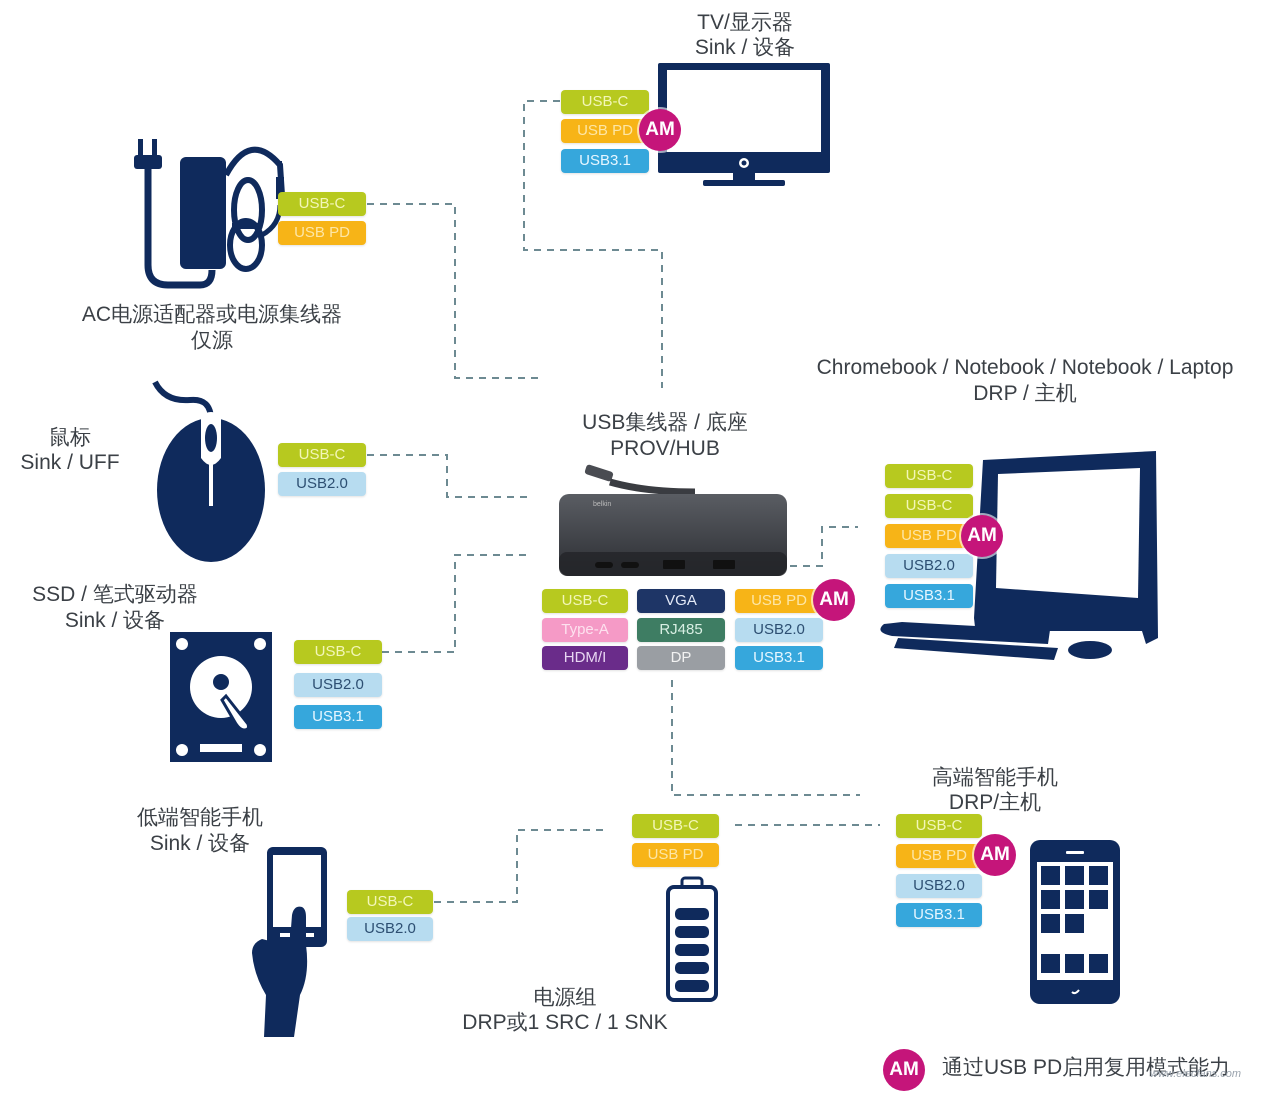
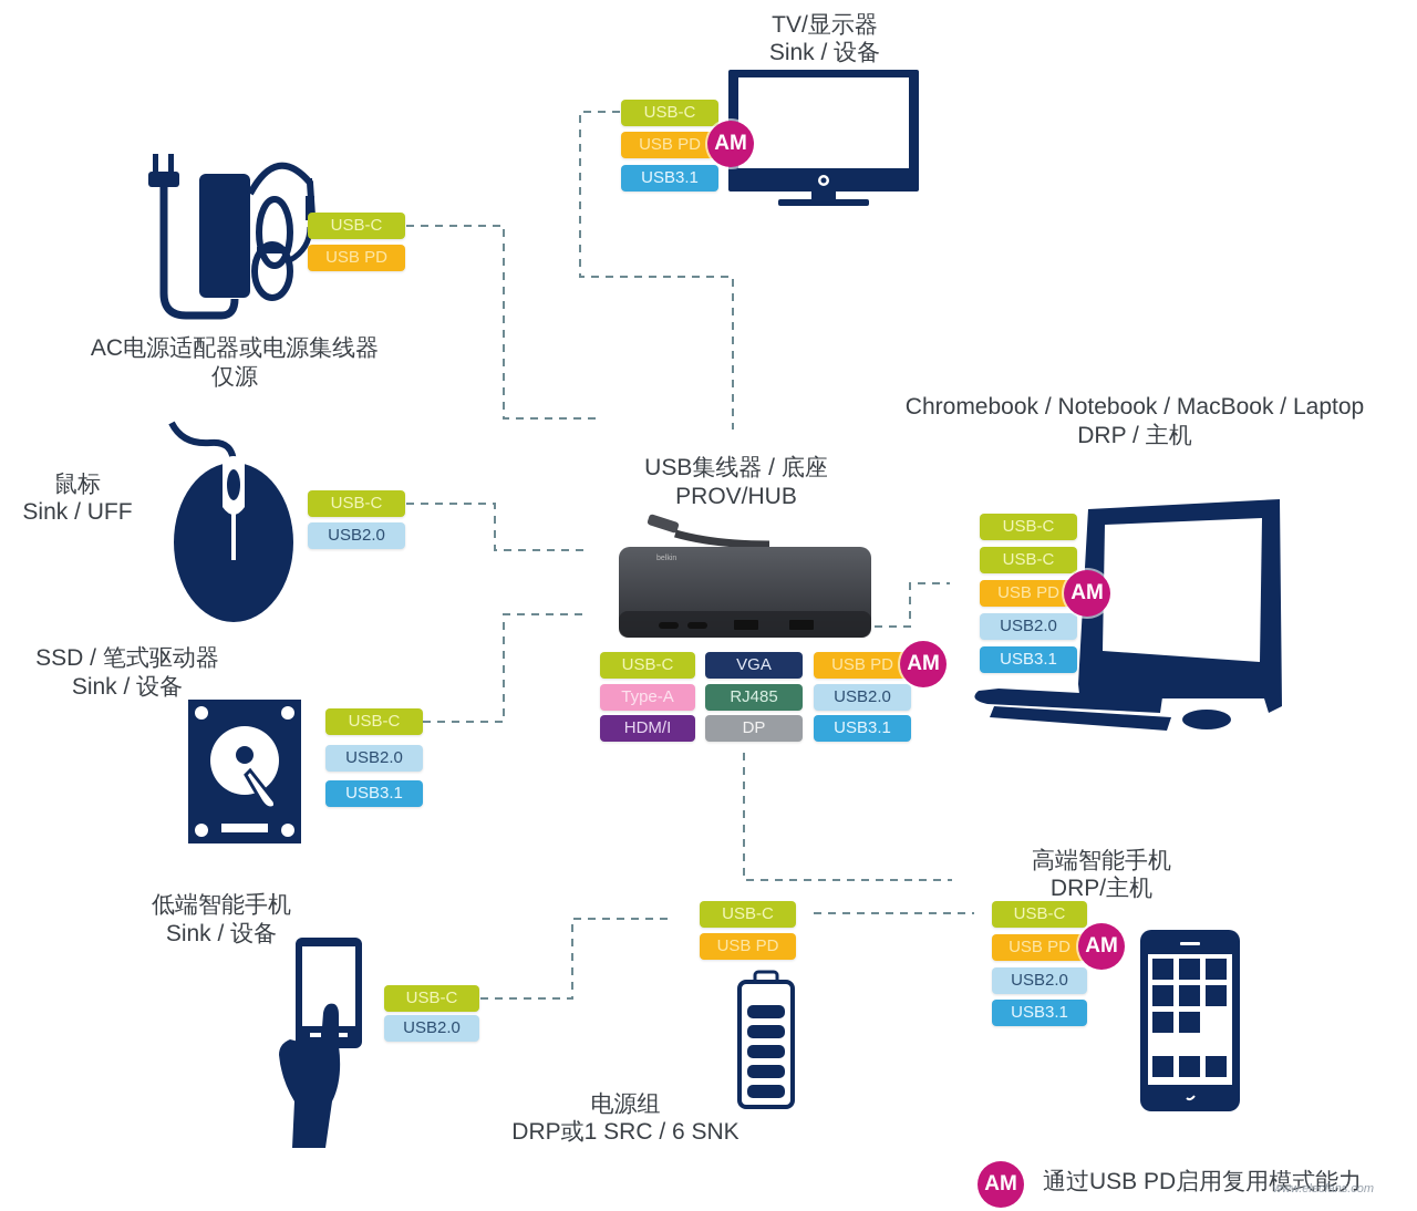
  TV/显示器
  Sink / 设备
  USB-C
  USB PD
  USB3.1
  AM
  USB-C
  USB PD
  AC电源适配器或电源集线器
  仅源
  鼠标
  Sink / UFF
  USB-C
  USB2.0
  SSD / 笔式驱动器
  Sink / 设备
  USB-C
  USB2.0
  USB3.1
  USB集线器 / 底座
  PROV/HUB
  USB-C
  Type-A
  HDM/I
  VGA
  RJ485
  DP
  USB PD
  USB2.0
  USB3.1
  AM
- Chromebook / Notebook / Notebook / Laptop
+ Chromebook / Notebook / MacBook / Laptop
  DRP / 主机
  USB-C
  USB-C
  USB PD
  USB2.0
  USB3.1
  AM
  低端智能手机
  Sink / 设备
  USB-C
  USB2.0
  USB-C
  USB PD
  电源组
- DRP或1 SRC / 1 SNK
+ DRP或1 SRC / 6 SNK
  高端智能手机
  DRP/主机
  USB-C
  USB PD
  USB2.0
  USB3.1
  AM
  AM
  通过USB PD启用复用模式能力
  www.elecfans.com
